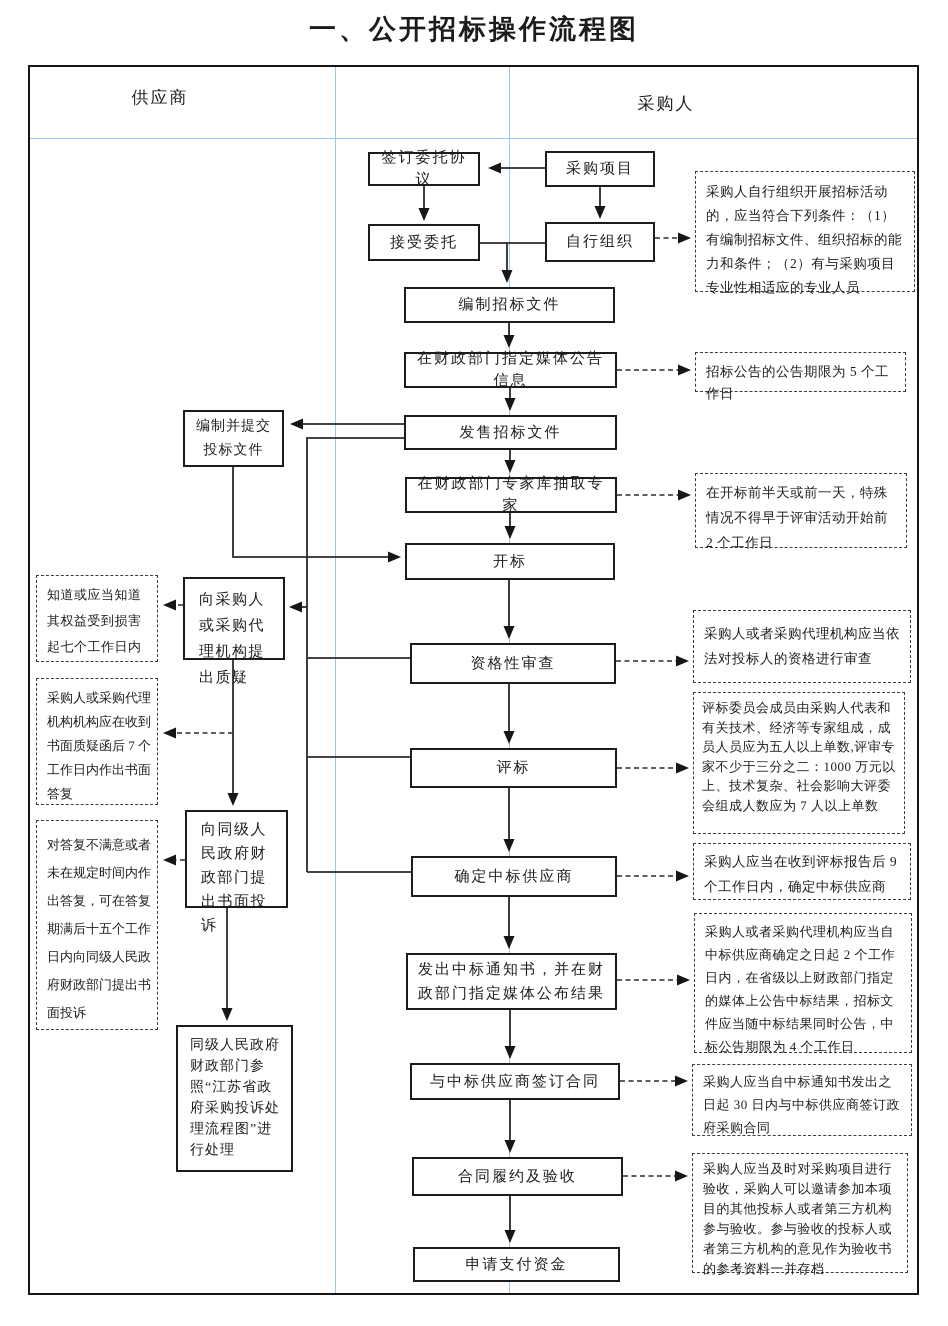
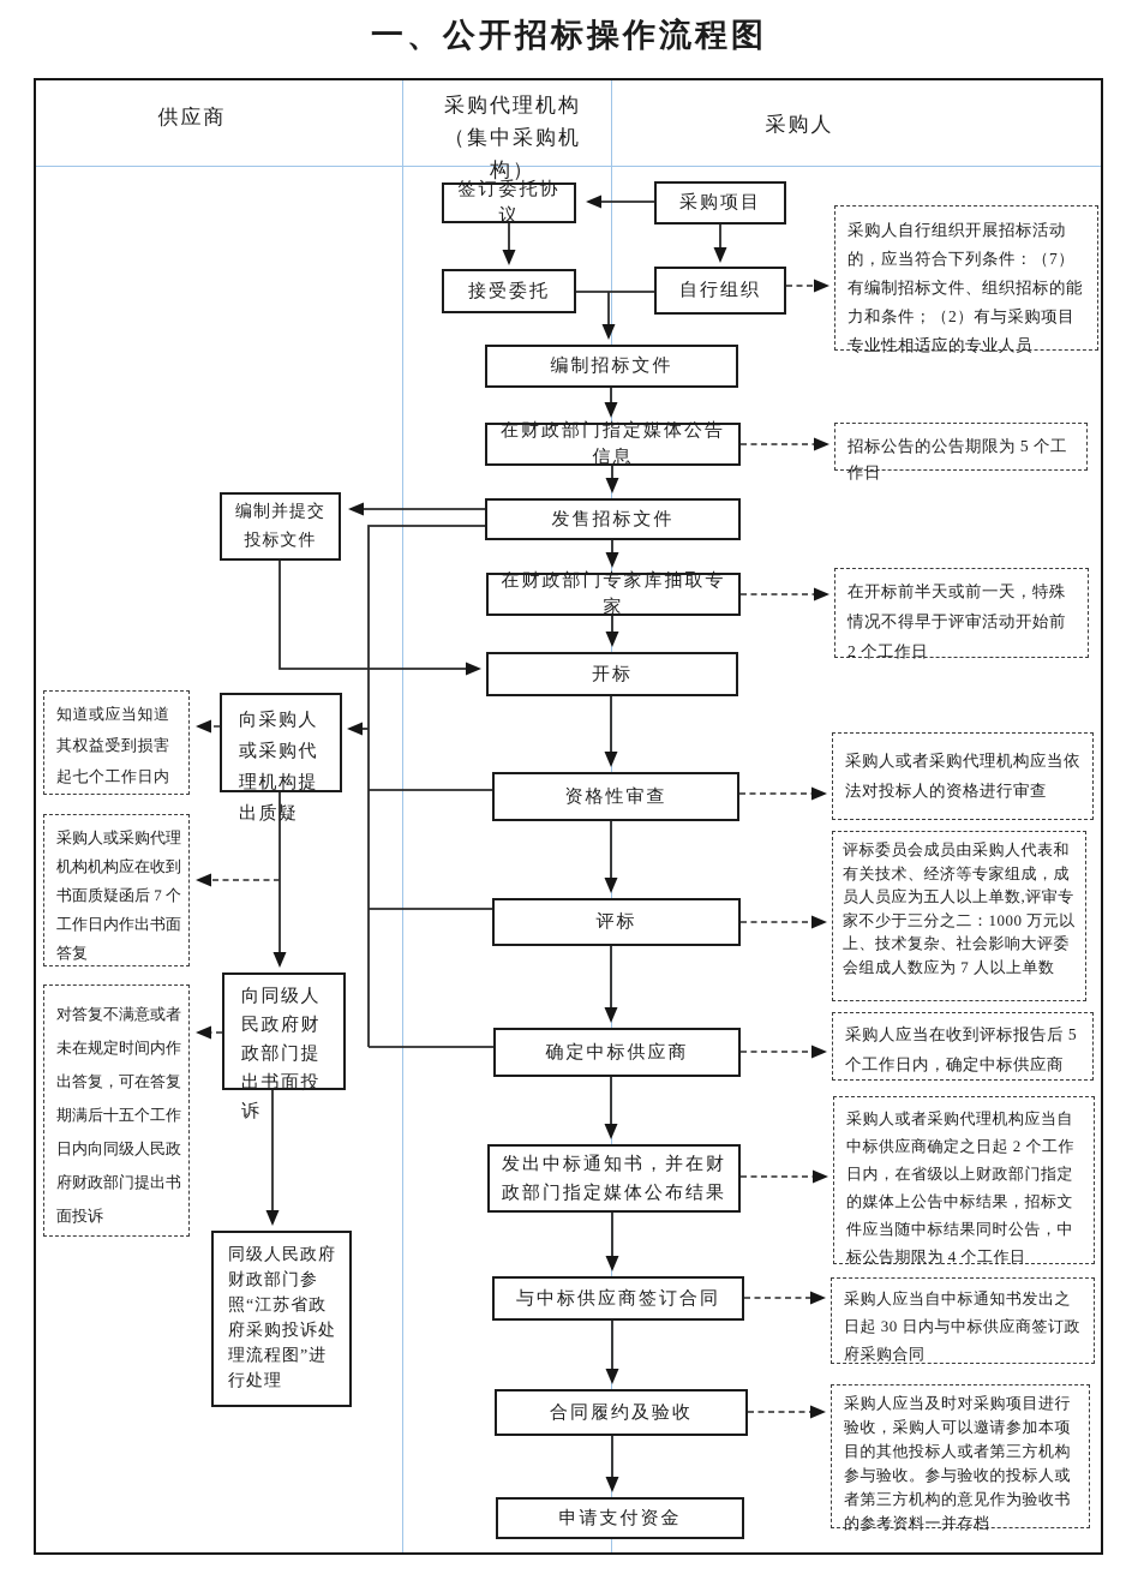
  一、公开招标操作流程图
  供应商
+ 采购代理机构
+ （集中采购机构）
  采购人
  签订委托协议
  采购项目
  接受委托
  自行组织
  编制招标文件
  在财政部门指定媒体公告信息
  发售招标文件
  在财政部门专家库抽取专家
  开标
  资格性审查
  评标
  确定中标供应商
  发出中标通知书，并在财政部门指定媒体公布结果
  与中标供应商签订合同
  合同履约及验收
  申请支付资金
  编制并提交投标文件
  向采购人或采购代理机构提出质疑
  向同级人民政府财政部门提出书面投诉
  同级人民政府财政部门参照“江苏省政府采购投诉处理流程图”进行处理
  知道或应当知道其权益受到损害起七个工作日内
  采购人或采购代理机构机构应在收到书面质疑函后 7 个工作日内作出书面答复
  对答复不满意或者未在规定时间内作出答复，可在答复期满后十五个工作日内向同级人民政府财政部门提出书面投诉
- 采购人自行组织开展招标活动的，应当符合下列条件：（1）有编制招标文件、组织招标的能力和条件；（2）有与采购项目专业性相适应的专业人员
+ 采购人自行组织开展招标活动的，应当符合下列条件：（7）有编制招标文件、组织招标的能力和条件；（2）有与采购项目专业性相适应的专业人员
  招标公告的公告期限为 5 个工作日
  在开标前半天或前一天，特殊情况不得早于评审活动开始前 2 个工作日
  采购人或者采购代理机构应当依法对投标人的资格进行审查
  评标委员会成员由采购人代表和有关技术、经济等专家组成，成员人员应为五人以上单数,评审专家不少于三分之二：1000 万元以上、技术复杂、社会影响大评委会组成人数应为 7 人以上单数
- 采购人应当在收到评标报告后 9 个工作日内，确定中标供应商
+ 采购人应当在收到评标报告后 5 个工作日内，确定中标供应商
  采购人或者采购代理机构应当自中标供应商确定之日起 2 个工作日内，在省级以上财政部门指定的媒体上公告中标结果，招标文件应当随中标结果同时公告，中标公告期限为 4 个工作日
  采购人应当自中标通知书发出之日起 30 日内与中标供应商签订政府采购合同
  采购人应当及时对采购项目进行验收，采购人可以邀请参加本项目的其他投标人或者第三方机构参与验收。参与验收的投标人或者第三方机构的意见作为验收书的参考资料一并存档
